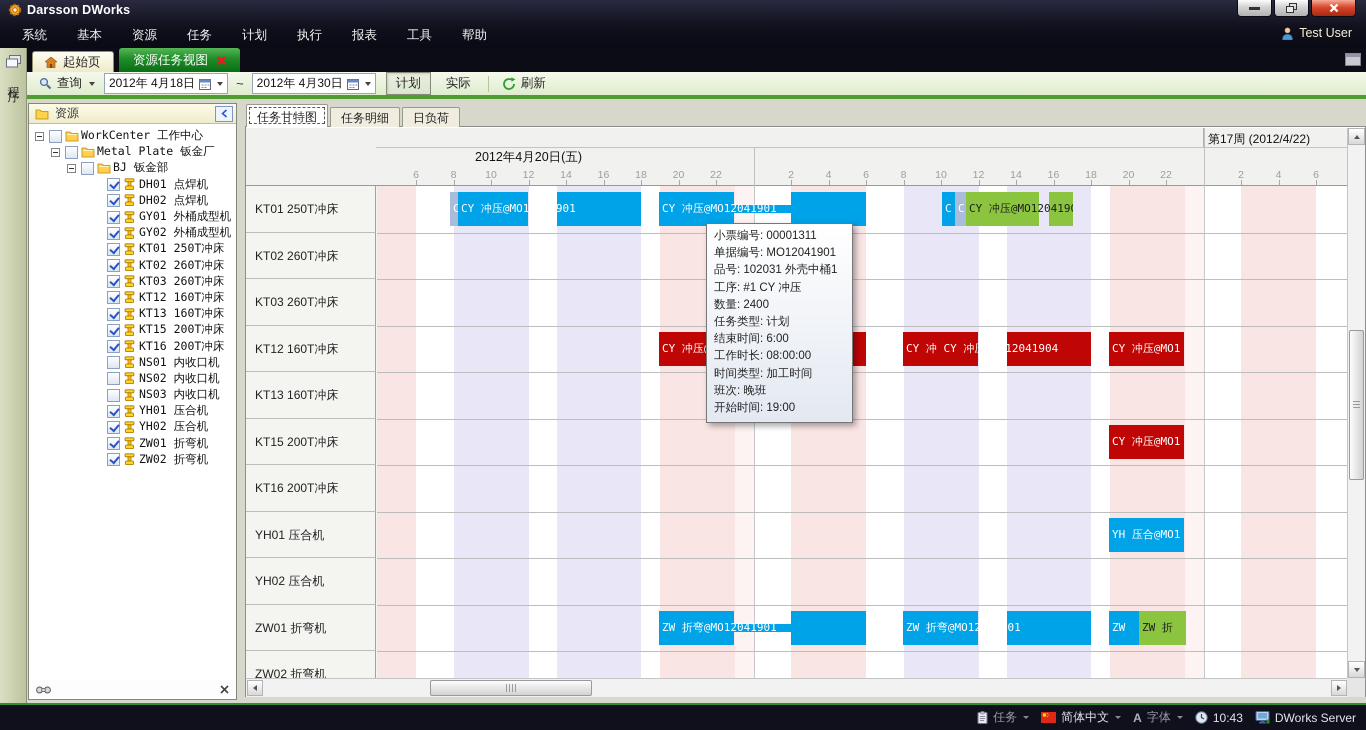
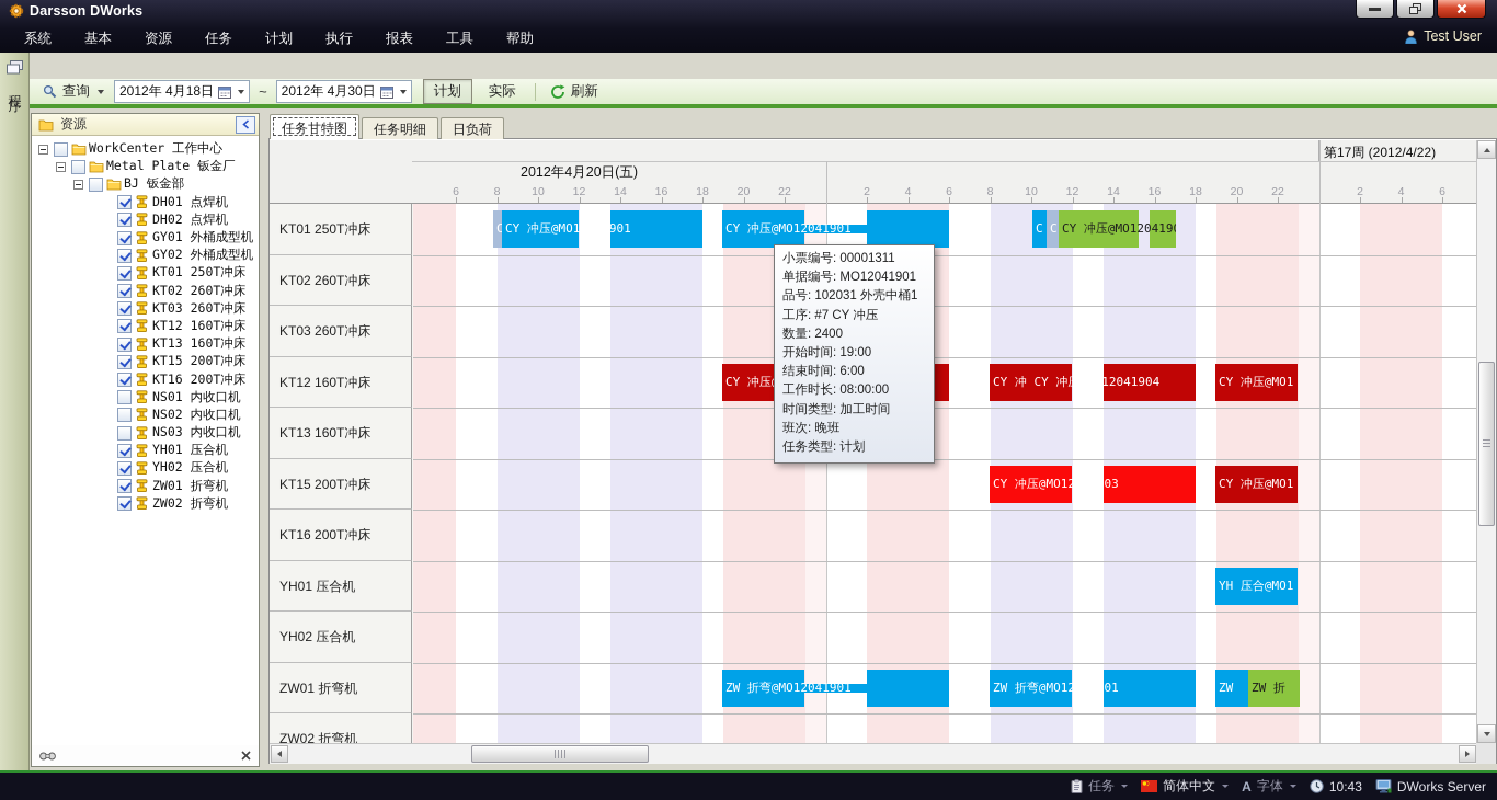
  Darsson DWorks
  系统
  基本
  资源
  任务
  计划
  执行
  报表
  工具
  帮助
  Test User
- 起始页
- 资源任务视图
  查询
  2012年 4月18日
  ~
  2012年 4月30日
  计划
  实际
  刷新
  资源
  WorkCenter 工作中心
  Metal Plate 钣金厂
  BJ 钣金部
  DH01 点焊机
  DH02 点焊机
  GY01 外桶成型机
  GY02 外桶成型机
  KT01 250T冲床
  KT02 260T冲床
  KT03 260T冲床
  KT12 160T冲床
  KT13 160T冲床
  KT15 200T冲床
  KT16 200T冲床
  NS01 内收口机
  NS02 内收口机
  NS03 内收口机
  YH01 压合机
  YH02 压合机
  ZW01 折弯机
  ZW02 折弯机
  任务甘特图
  任务明细
  日负荷
  C
  CY 冲压@MO12041901
  CY 冲压@MO12041901
  C
  C
  CY 冲压@MO120419
  CY 冲 CY 冲压@MO12041904
  CY 冲压@MO1
+ CY 冲压@MO12041903
  CY 冲压@MO1
  YH 压合@MO1
  ZW 折弯@MO12041901
  ZW 折弯@MO12041901
  ZW
  ZW 折
  KT01 250T冲床
  KT02 260T冲床
  KT03 260T冲床
  KT12 160T冲床
  KT13 160T冲床
  KT15 200T冲床
  KT16 200T冲床
  YH01 压合机
  YH02 压合机
  ZW01 折弯机
  ZW02 折弯机
  第17周 (2012/4/22)
  2012年4月20日(五)
  6
  8
  10
  12
  14
  16
  18
  20
  22
  2
  4
  6
  8
  10
  12
  14
  16
  18
  20
  22
  2
  4
  6
  小票编号: 00001311
  单据编号: MO12041901
  品号: 102031 外壳中桶1
- 工序: #1 CY 冲压
+ 工序: #7 CY 冲压
  数量: 2400
- 任务类型: 计划
+ 开始时间: 19:00
  结束时间: 6:00
  工作时长: 08:00:00
  时间类型: 加工时间
  班次: 晚班
- 开始时间: 19:00
+ 任务类型: 计划
  任务
  简体中文
  A
  字体
  10:43
  DWorks Server
